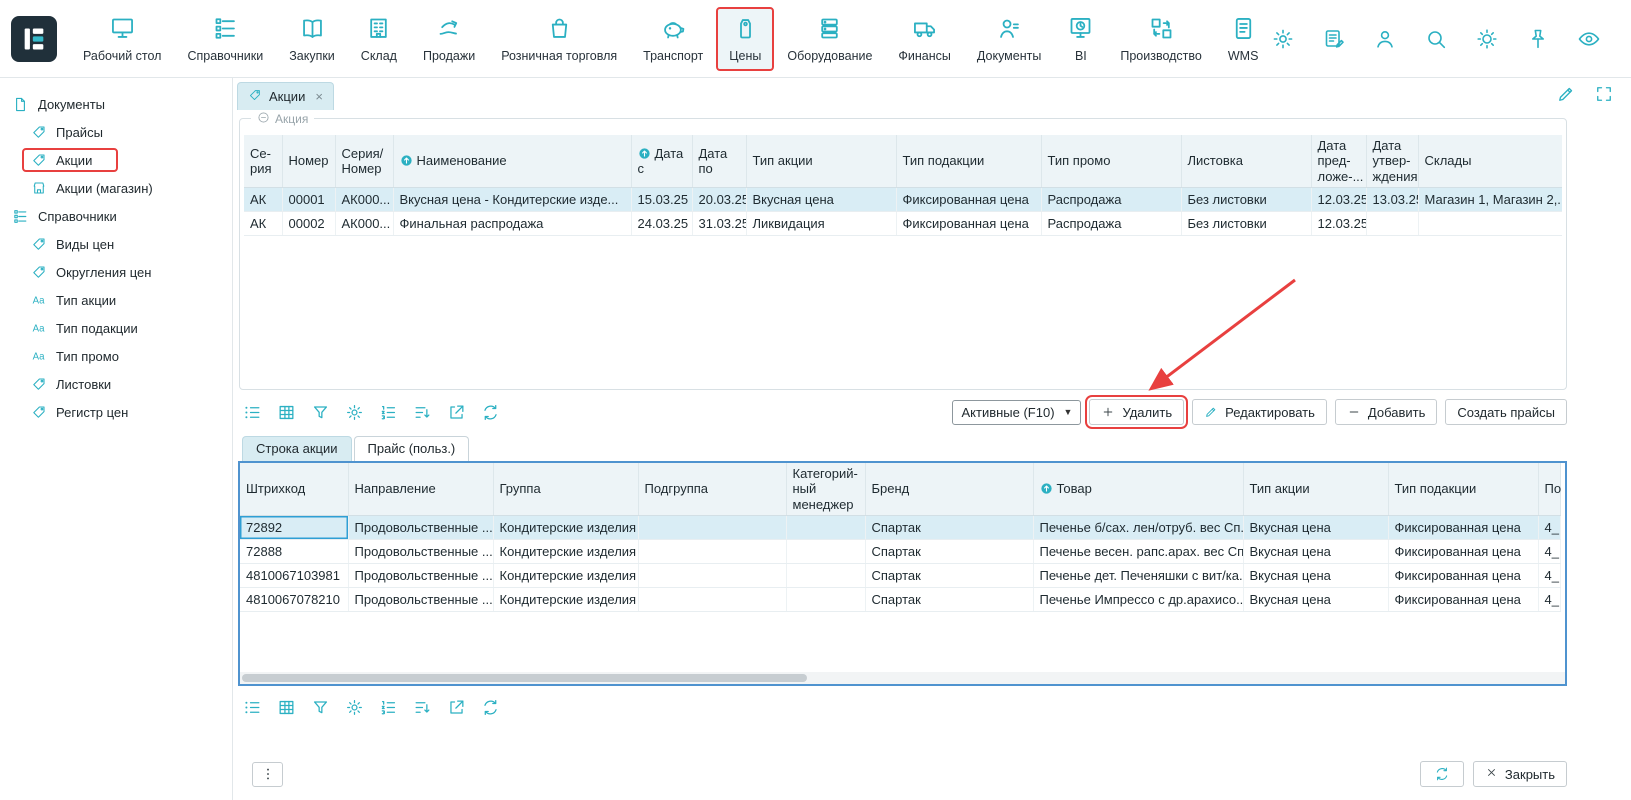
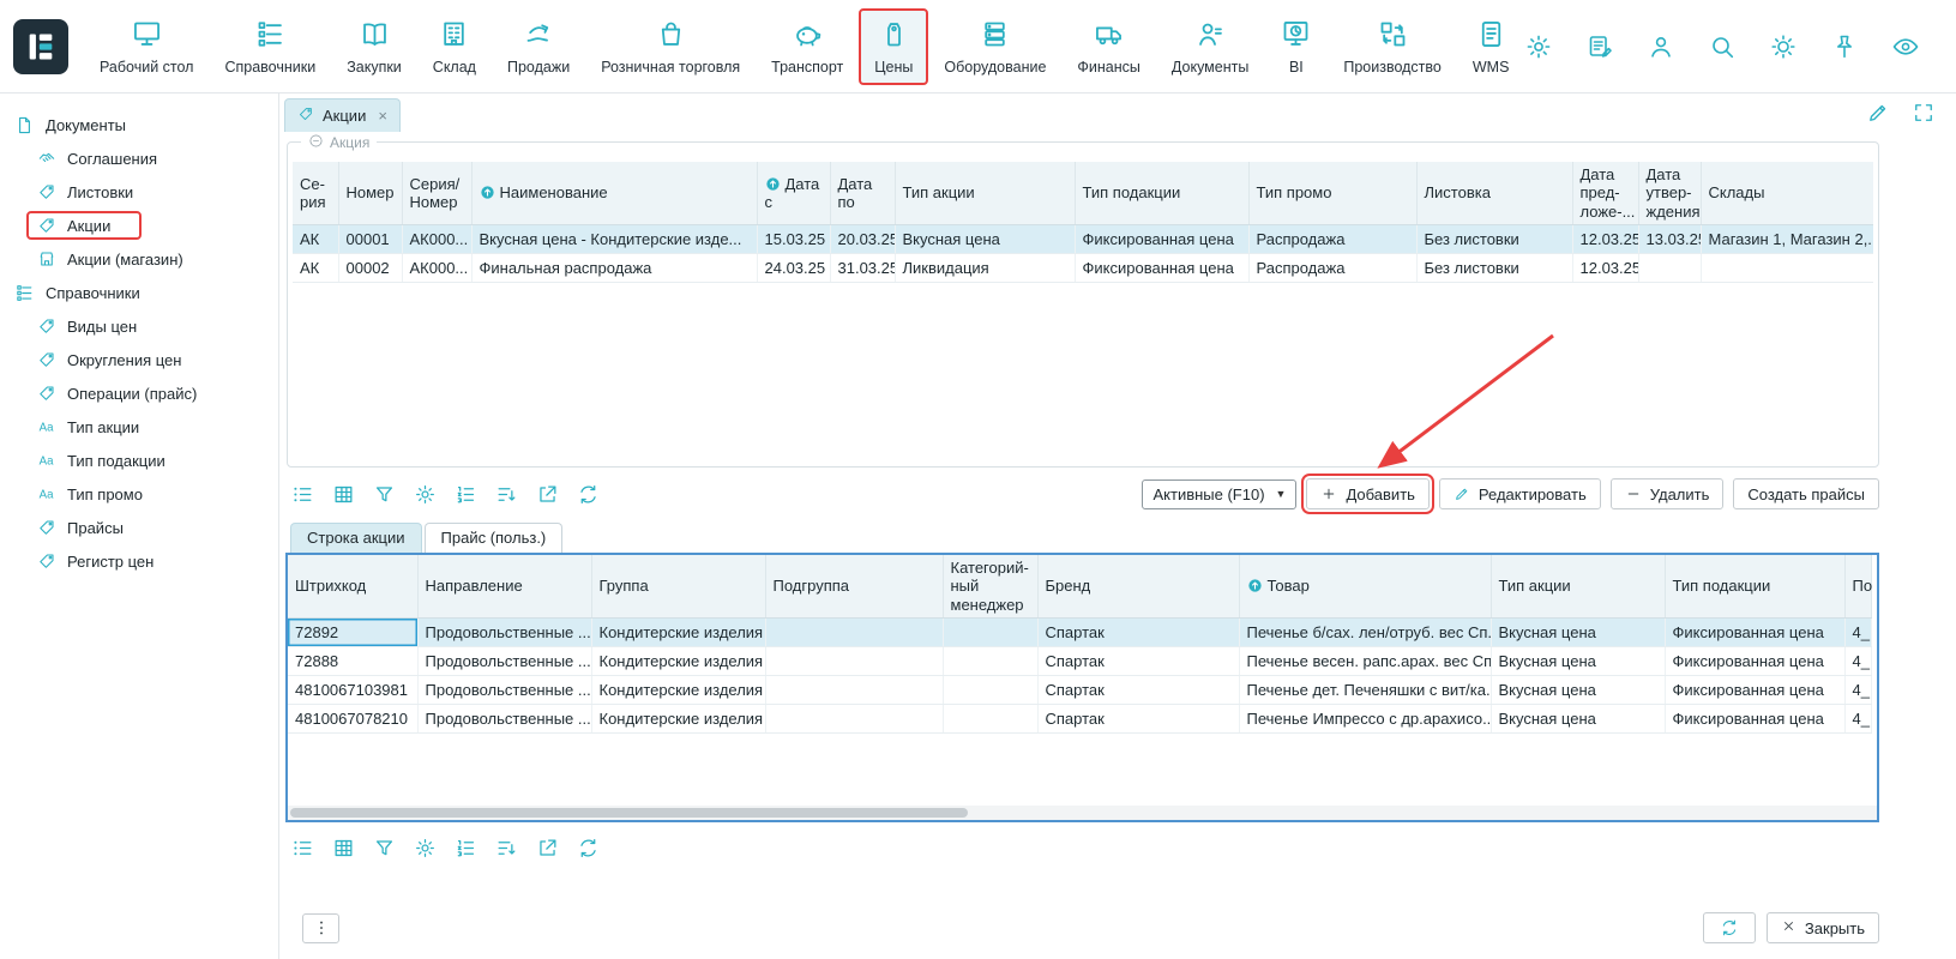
  Рабочий стол
  Справочники
  Закупки
  Склад
  Продажи
  Розничная торговля
  Транспорт
  Цены
  Оборудование
  Финансы
  Документы
  BI
  Производство
  WMS
  Документы
+ Соглашения
- Прайсы
+ Листовки
  Акции
  Акции (магазин)
  Справочники
  Виды цен
  Округления цен
+ Операции (прайс)
  Aa
  Тип акции
  Aa
  Тип подакции
  Aa
  Тип промо
- Листовки
+ Прайсы
  Регистр цен
  Акции
  ×
  Акция
  Се- рия	Номер	Серия/ Номер	Наименование	Дата с	Дата по	Тип акции	Тип подакции	Тип промо	Листовка	Дата пред- ложе-...	Дата утвер- ждения	Склады
  АК	00001	АК000...	Вкусная цена - Кондитерские изде...	15.03.25	20.03.25	Вкусная цена	Фиксированная цена	Распродажа	Без листовки	12.03.25	13.03.2	Магазин 1, Магазин 2,.
  АК	00002	АК000...	Финальная распродажа	24.03.25	31.03.25	Ликвидация	Фиксированная цена	Распродажа	Без листовки	12.03.25
  Активные (F10)
  ▼
- Удалить
+ Добавить
  Редактировать
- Добавить
+ Удалить
  Создать прайсы
  Строка акции
  Прайс (польз.)
  Штрихкод	Направление	Группа	Подгруппа	Категорий- ный менеджер	Бренд	Товар	Тип акции	Тип подакции	По
  72892	Продовольственные ...	Кондитерские изделия			Спартак	Печенье б/сах. лен/отруб. вес Сп.	Вкусная цена	Фиксированная цена	4_
  72888	Продовольственные ...	Кондитерские изделия			Спартак	Печенье весен. рапс.арах. вес Сп	Вкусная цена	Фиксированная цена	4_
  4810067103981	Продовольственные ...	Кондитерские изделия			Спартак	Печенье дет. Печеняшки с вит/ка.	Вкусная цена	Фиксированная цена	4_
  4810067078210	Продовольственные ...	Кондитерские изделия			Спартак	Печенье Импрессо с др.арахисо..	Вкусная цена	Фиксированная цена	4_
  Закрыть
